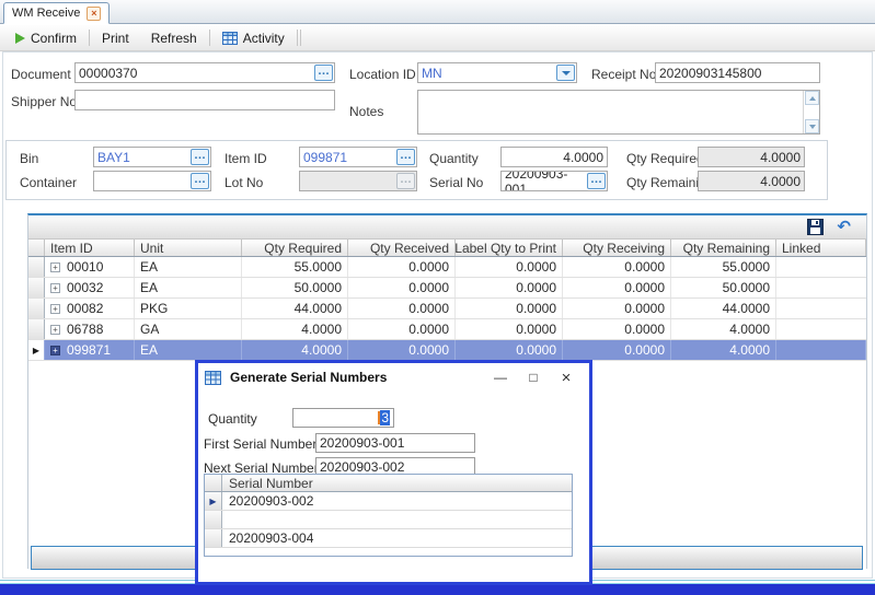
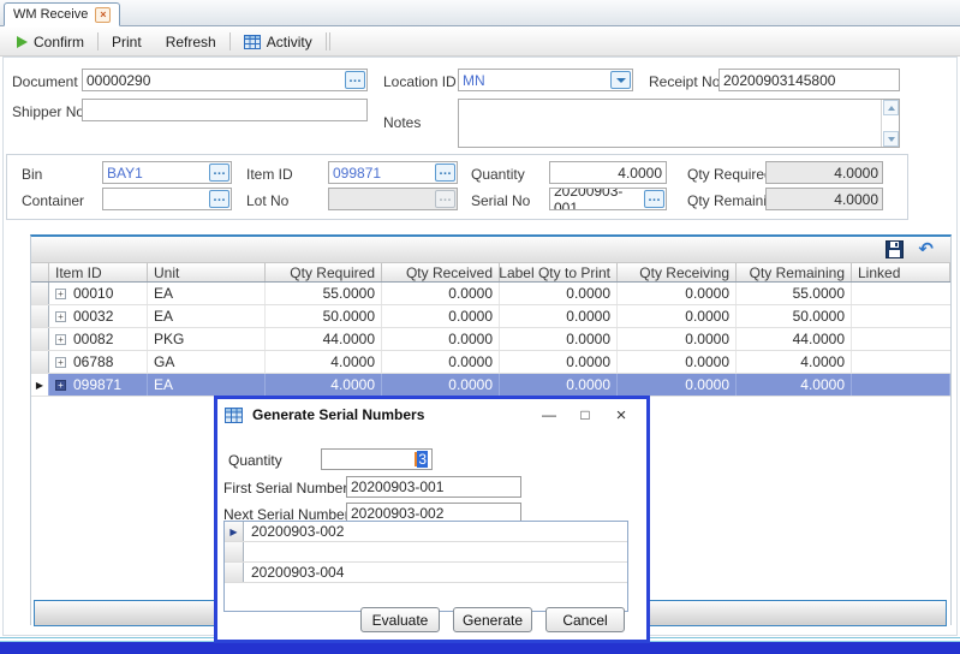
  WM Receive
  ×
  Confirm
  Print
  Refresh
  Activity
  Document
- 00000370
+ 00000290
  …
  Shipper No
  Location ID
  MN
  Receipt No
  20200903145800
  Notes
  Bin
  BAY1
  …
  Container
  …
  Item ID
  099871
  …
  Lot No
  …
  Quantity
  4.0000
  Serial No
  20200903-001
  …
  Qty Require
  4.0000
  Qty Remain
  4.0000
  ↶
  Item ID
  Unit
  Qty Required
  Qty Received
  Label Qty to Print
  Qty Receiving
  Qty Remaining
  Linked
  +
  00010
  EA
  55.0000
  0.0000
  0.0000
  0.0000
  55.0000
  +
  00032
  EA
  50.0000
  0.0000
  0.0000
  0.0000
  50.0000
  +
  00082
  PKG
  44.0000
  0.0000
  0.0000
  0.0000
  44.0000
  +
  06788
  GA
  4.0000
  0.0000
  0.0000
  0.0000
  4.0000
  ▶
  +
  099871
  EA
  4.0000
  0.0000
  0.0000
  0.0000
  4.0000
  Generate Serial Numbers
  —
  □
  ×
  Quantity
  3
  First Serial Numbe
  20200903-001
  Next Serial Numbe
  20200903-002
- Serial Number
  ▶
  20200903-002
  20200903-004
+ Evaluate
+ Generate
+ Cancel
